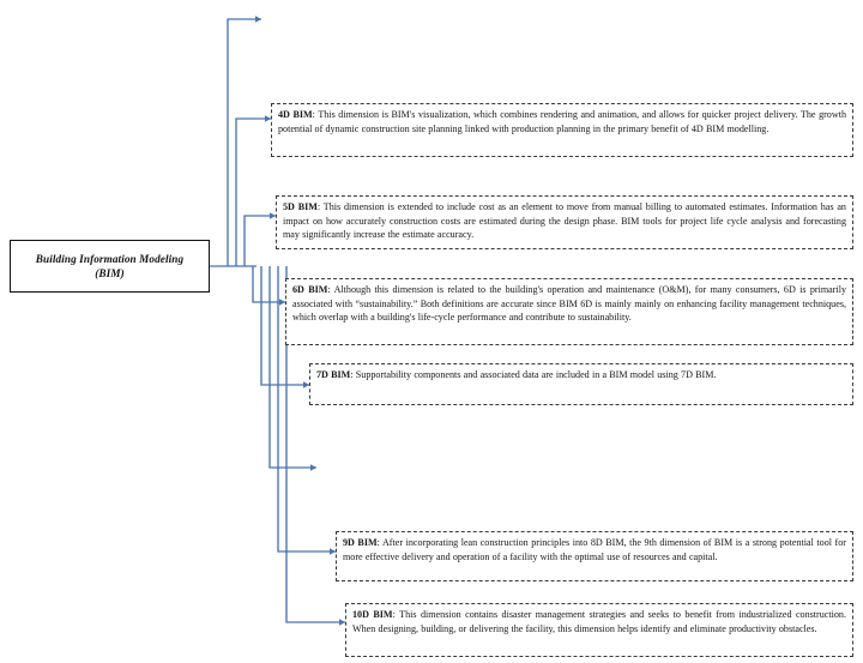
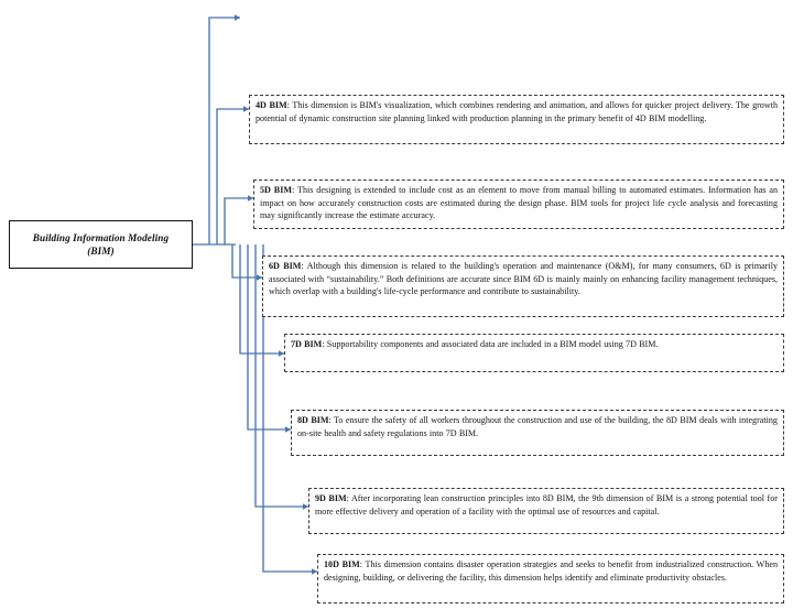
  Building Information Modeling
  (BIM)
  4D BIM: This dimension is BIM's visualization, which combines rendering and animation, and allows for quicker project delivery. The growth potential of dynamic construction site planning linked with production planning in the primary benefit of 4D BIM modelling.
- 5D BIM: This dimension is extended to include cost as an element to move from manual billing to automated estimates. Information has an impact on how accurately construction costs are estimated during the design phase. BIM tools for project life cycle analysis and forecasting may significantly increase the estimate accuracy.
+ 5D BIM: This designing is extended to include cost as an element to move from manual billing to automated estimates. Information has an impact on how accurately construction costs are estimated during the design phase. BIM tools for project life cycle analysis and forecasting may significantly increase the estimate accuracy.
  6D BIM: Although this dimension is related to the building's operation and maintenance (O&M), for many consumers, 6D is primarily associated with “sustainability.” Both definitions are accurate since BIM 6D is mainly mainly on enhancing facility management techniques, which overlap with a building's life-cycle performance and contribute to sustainability.
  7D BIM: Supportability components and associated data are included in a BIM model using 7D BIM.
+ 8D BIM: To ensure the safety of all workers throughout the construction and use of the building, the 8D BIM deals with integrating on-site health and safety regulations into 7D BIM.
  9D BIM: After incorporating lean construction principles into 8D BIM, the 9th dimension of BIM is a strong potential tool for more effective delivery and operation of a facility with the optimal use of resources and capital.
- 10D BIM: This dimension contains disaster management strategies and seeks to benefit from industrialized construction. When designing, building, or delivering the facility, this dimension helps identify and eliminate productivity obstacles.
+ 10D BIM: This dimension contains disaster operation strategies and seeks to benefit from industrialized construction. When designing, building, or delivering the facility, this dimension helps identify and eliminate productivity obstacles.
